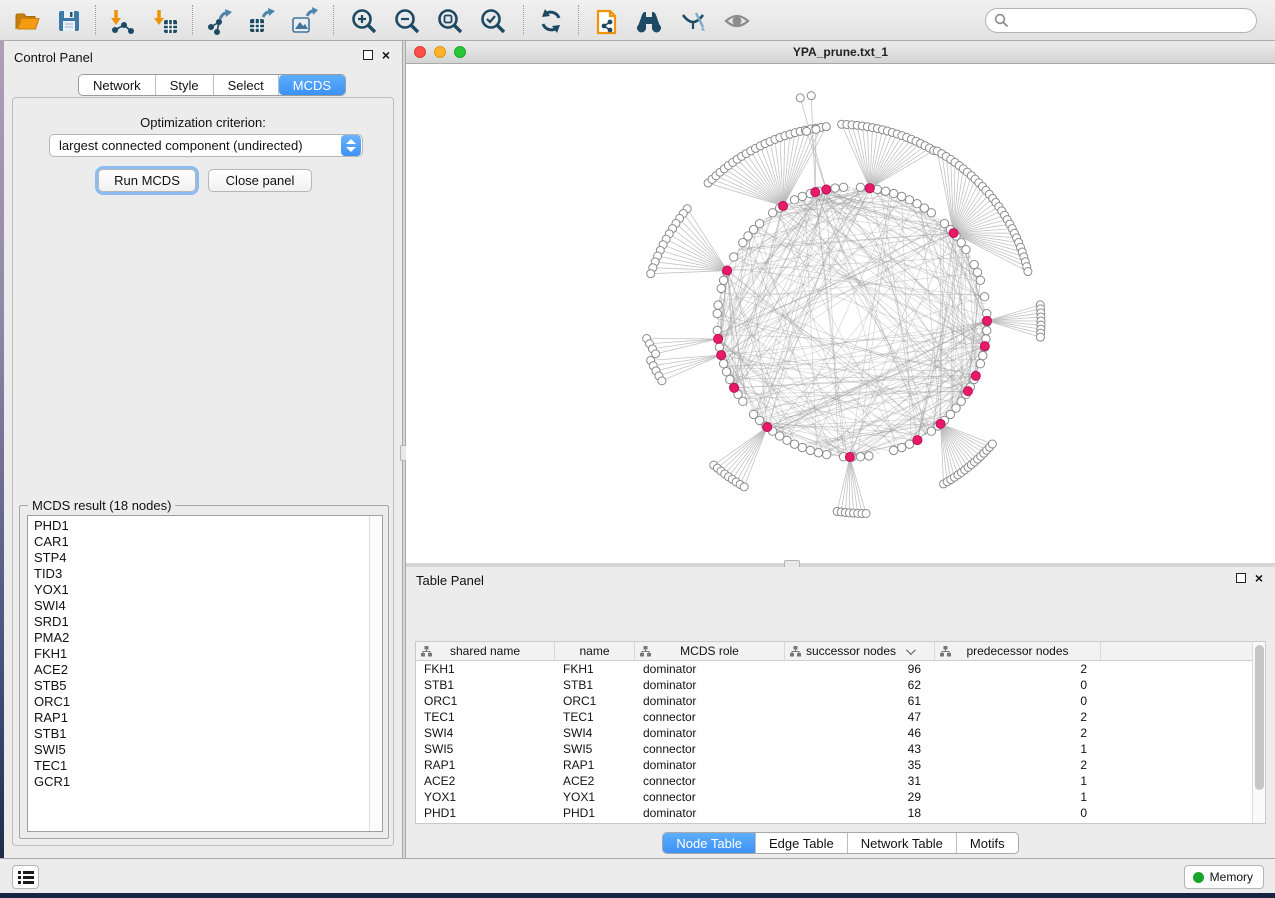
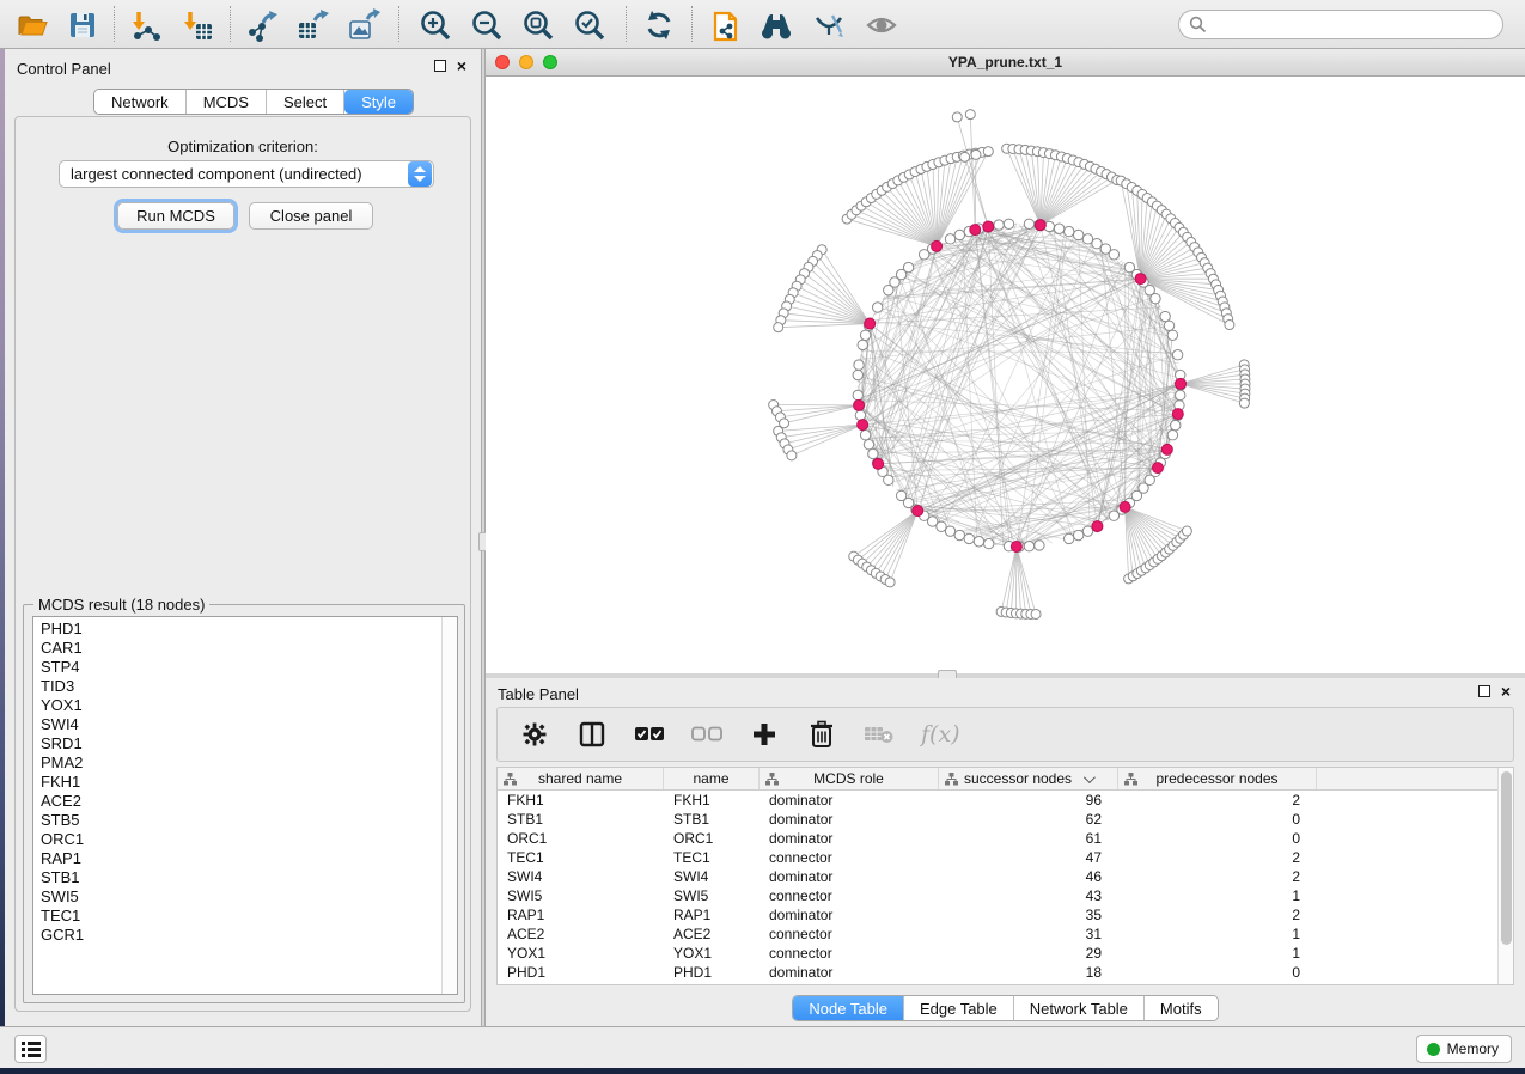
  Control Panel
  ×
  Network
- Style
+ MCDS
  Select
- MCDS
+ Style
  Optimization criterion:
  largest connected component (undirected)
  Run MCDS
  Close panel
  MCDS result (18 nodes)
  PHD1
  CAR1
  STP4
  TID3
  YOX1
  SWI4
  SRD1
  PMA2
  FKH1
  ACE2
  STB5
  ORC1
  RAP1
  STB1
  SWI5
  TEC1
  GCR1
  YPA_prune.txt_1
  Table Panel
  ×
+ f(x)
  shared name
  name
  MCDS role
  successor nodes
  predecessor nodes
  FKH1
  FKH1
  dominator
  96
  2
  STB1
  STB1
  dominator
  62
  0
  ORC1
  ORC1
  dominator
  61
  0
  TEC1
  TEC1
  connector
  47
  2
  SWI4
  SWI4
  dominator
  46
  2
  SWI5
  SWI5
  connector
  43
  1
  RAP1
  RAP1
  dominator
  35
  2
  ACE2
  ACE2
  connector
  31
  1
  YOX1
  YOX1
  connector
  29
  1
  PHD1
  PHD1
  dominator
  18
  0
  Node Table
  Edge Table
  Network Table
  Motifs
  Memory
